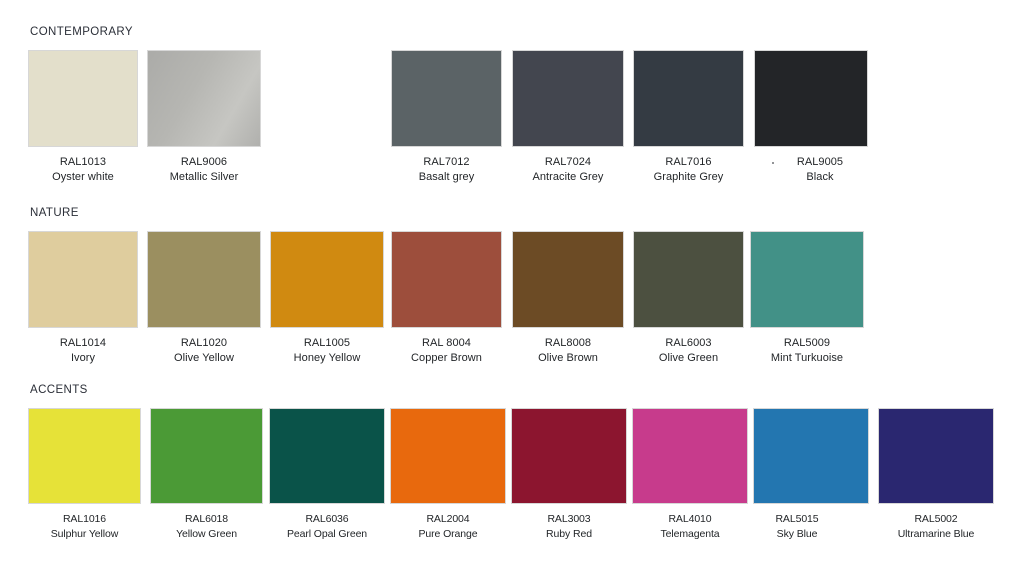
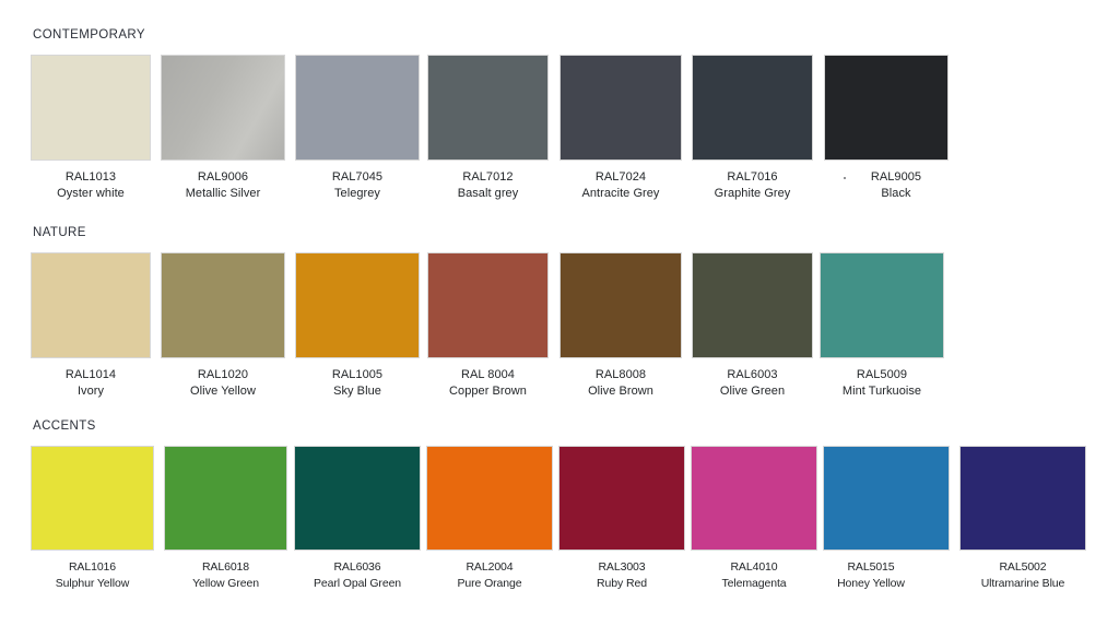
  CONTEMPORARY
  RAL1013
  Oyster white
  RAL9006
  Metallic Silver
+ RAL7045
+ Telegrey
  RAL7012
  Basalt grey
  RAL7024
  Antracite Grey
  RAL7016
  Graphite Grey
  RAL9005
  Black
  NATURE
  RAL1014
  Ivory
  RAL1020
  Olive Yellow
  RAL1005
- Honey Yellow
+ Sky Blue
  RAL 8004
  Copper Brown
  RAL8008
  Olive Brown
  RAL6003
  Olive Green
  RAL5009
  Mint Turkuoise
  ACCENTS
  RAL1016
  Sulphur Yellow
  RAL6018
  Yellow Green
  RAL6036
  Pearl Opal Green
  RAL2004
  Pure Orange
  RAL3003
  Ruby Red
  RAL4010
  Telemagenta
  RAL5015
- Sky Blue
+ Honey Yellow
  RAL5002
  Ultramarine Blue
